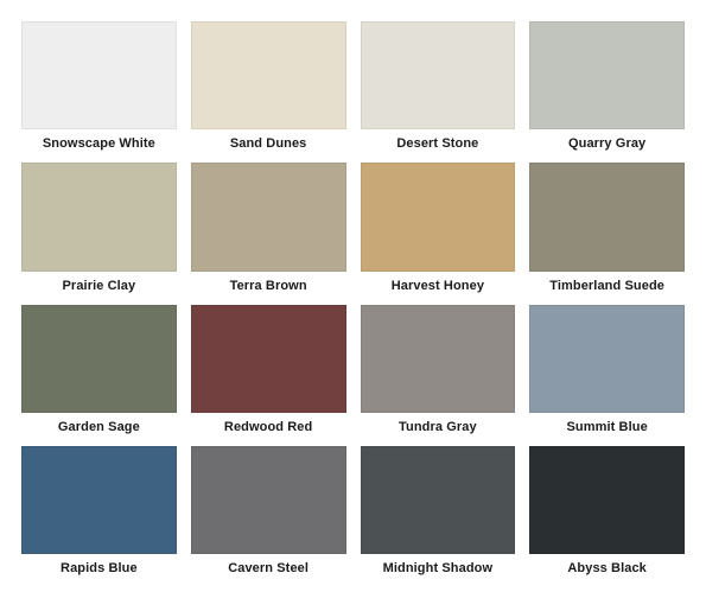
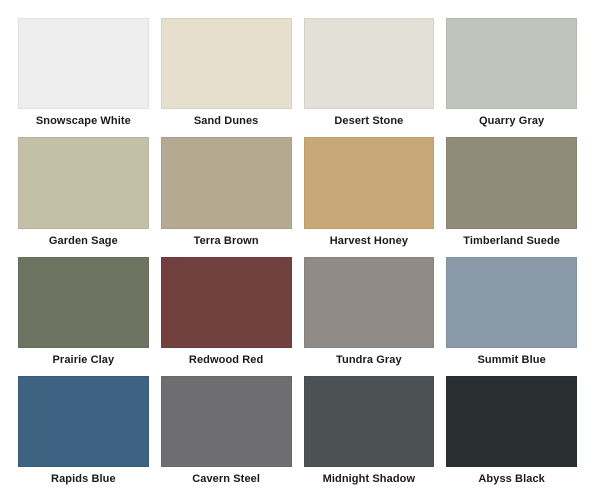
  Snowscape White
  Sand Dunes
  Desert Stone
  Quarry Gray
- Prairie Clay
+ Garden Sage
  Terra Brown
  Harvest Honey
  Timberland Suede
- Garden Sage
+ Prairie Clay
  Redwood Red
  Tundra Gray
  Summit Blue
  Rapids Blue
  Cavern Steel
  Midnight Shadow
  Abyss Black
